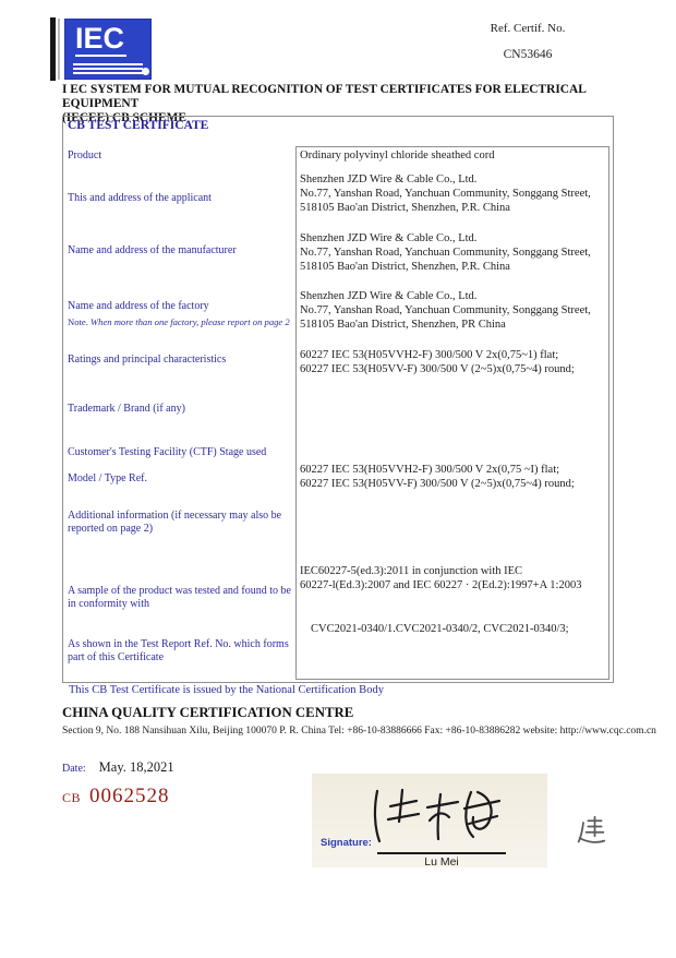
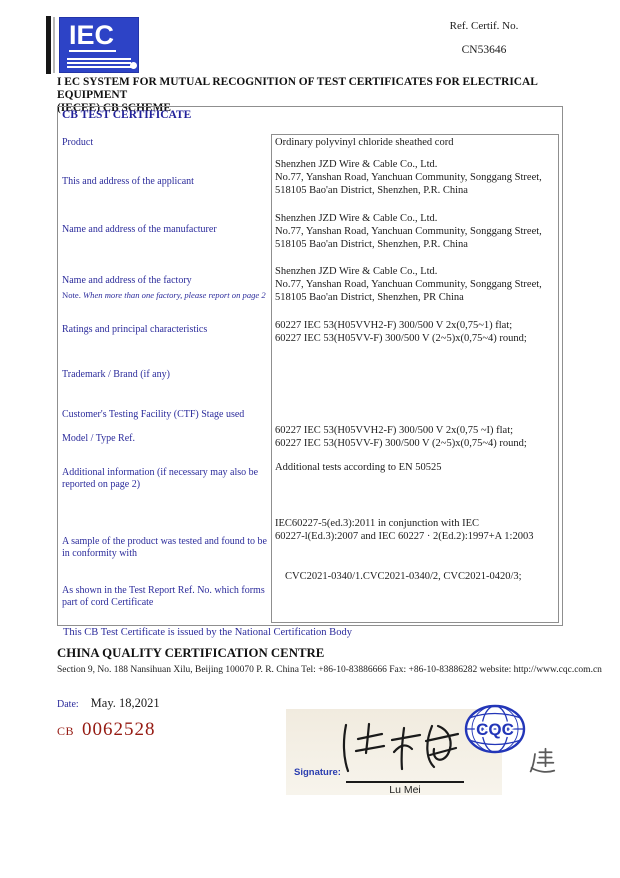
  IEC
  Ref. Certif. No.
  CN53646
  I EC SYSTEM FOR MUTUAL RECOGNITION OF TEST CERTIFICATES FOR ELECTRICAL EQUIPMENT
  (IECEE) CB SCHEME
  CB TEST CERTIFICATE
  Product
  Ordinary polyvinyl chloride sheathed cord
  This and address of the applicant
  Shenzhen JZD Wire & Cable Co., Ltd.
  No.77, Yanshan Road, Yanchuan Community, Songgang Street,
  518105 Bao'an District, Shenzhen, P.R. China
  Name and address of the manufacturer
  Shenzhen JZD Wire & Cable Co., Ltd.
  No.77, Yanshan Road, Yanchuan Community, Songgang Street,
  518105 Bao'an District, Shenzhen, P.R. China
  Name and address of the factory
  Note. When more than one factory, please report on page 2
  Shenzhen JZD Wire & Cable Co., Ltd.
  No.77, Yanshan Road, Yanchuan Community, Songgang Street,
  518105 Bao'an District, Shenzhen, PR China
  Ratings and principal characteristics
  60227 IEC 53(H05VVH2-F) 300/500 V 2x(0,75~1) flat;
  60227 IEC 53(H05VV-F) 300/500 V (2~5)x(0,75~4) round;
  Trademark / Brand (if any)
  Customer's Testing Facility (CTF) Stage used
  Model / Type Ref.
  60227 IEC 53(H05VVH2-F) 300/500 V 2x(0,75 ~I) flat;
  60227 IEC 53(H05VV-F) 300/500 V (2~5)x(0,75~4) round;
  Additional information (if necessary may also be reported on page 2)
+ Additional tests according to EN 50525
  A sample of the product was tested and found to be in conformity with
  IEC60227-5(ed.3):2011 in conjunction with IEC
  60227-l(Ed.3):2007 and IEC 60227 · 2(Ed.2):1997+A 1:2003
- As shown in the Test Report Ref. No. which forms part of this Certificate
+ As shown in the Test Report Ref. No. which forms part of cord Certificate
- CVC2021-0340/1.CVC2021-0340/2, CVC2021-0340/3;
+ CVC2021-0340/1.CVC2021-0340/2, CVC2021-0420/3;
  This CB Test Certificate is issued by the National Certification Body
  CHINA QUALITY CERTIFICATION CENTRE
  Section 9, No. 188 Nansihuan Xilu, Beijing 100070 P. R. China Tel: +86-10-83886666 Fax: +86-10-83886282 website: http://www.cqc.com.cn
  Date: May. 18,2021
  CB 0062528
  Signature:
  Lu Mei
+ CQC
